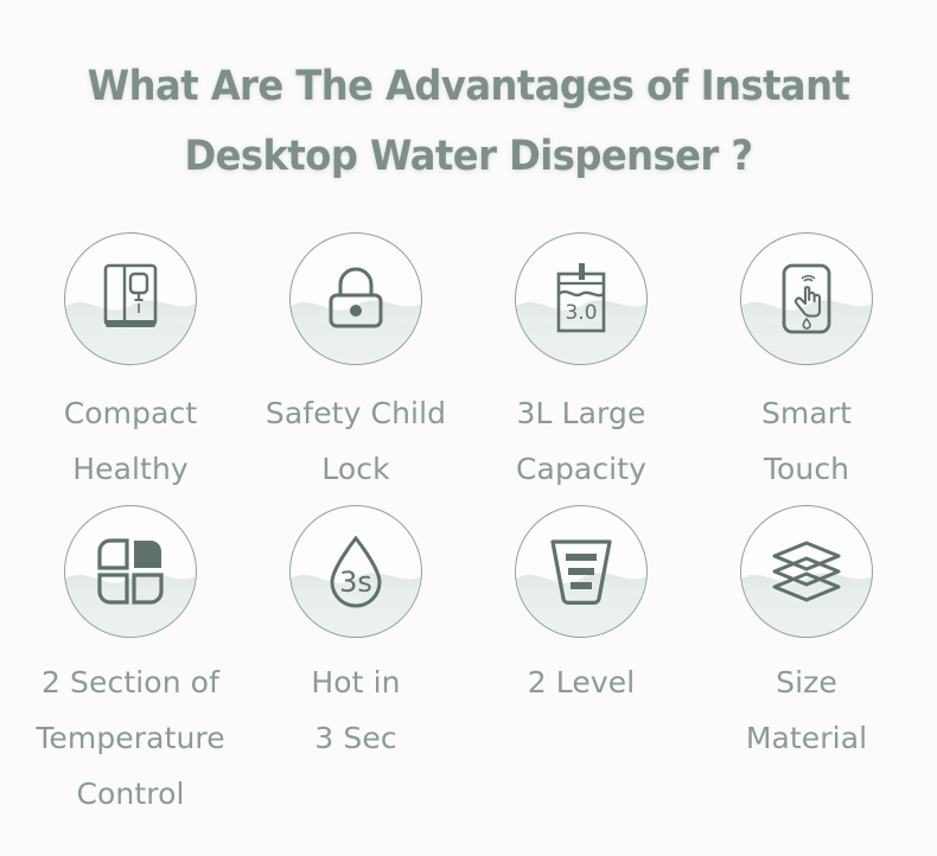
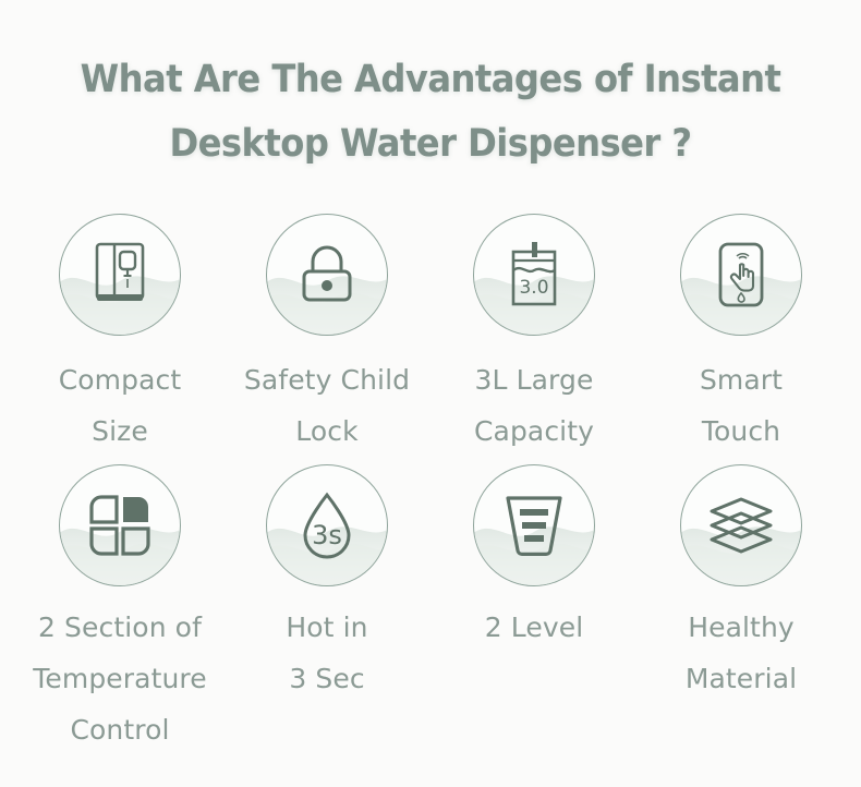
  What Are The Advantages of Instant
  Desktop Water Dispenser ?
  Compact
- Healthy
+ Size
  Safety Child
  Lock
  3.0
  3L Large
  Capacity
  Smart
  Touch
  2 Section of
  Temperature
  Control
  3s
  Hot in
  3 Sec
  2 Level
- Size
+ Healthy
  Material
